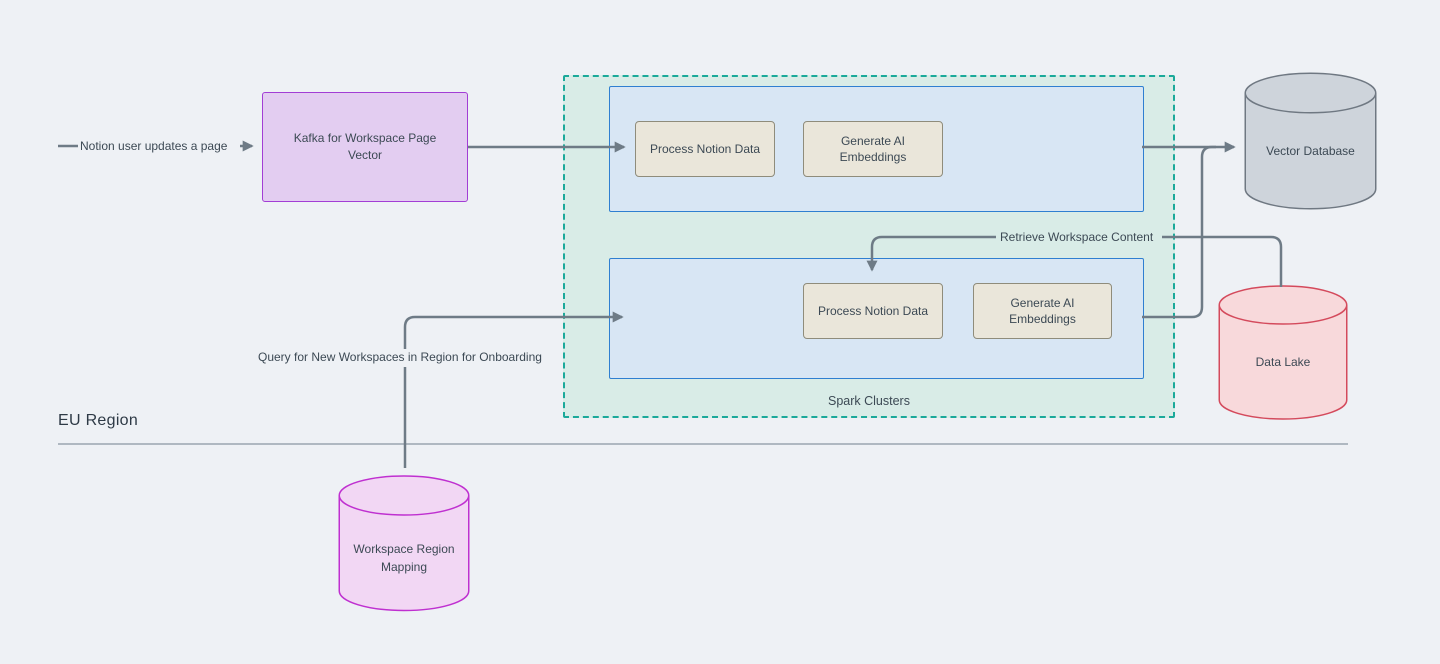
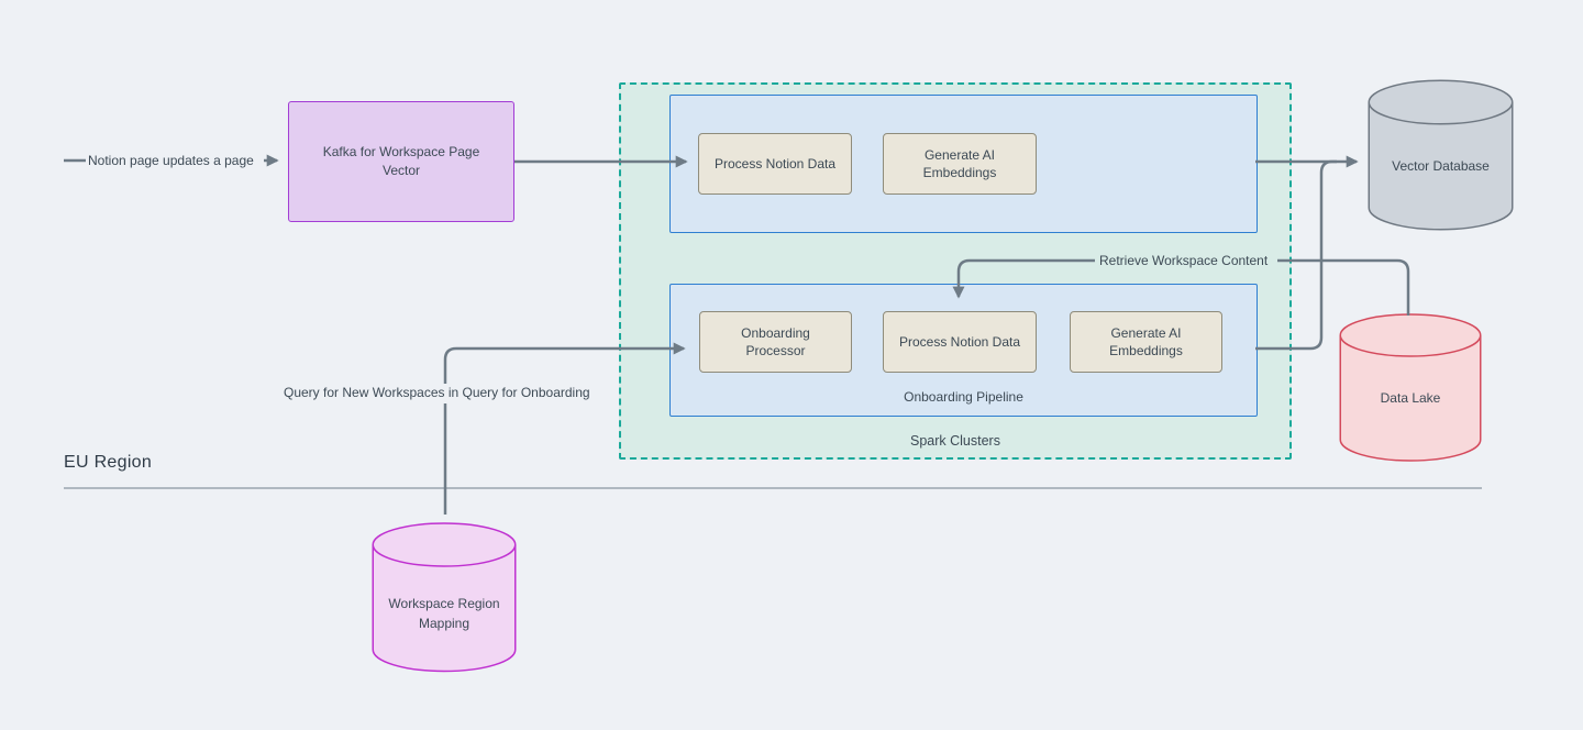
  EU Region
- Notion user updates a page
+ Notion page updates a page
  Kafka for Workspace Page Vector
  Process Notion Data
  Generate AI Embeddings
+ Onboarding Processor
  Process Notion Data
  Generate AI Embeddings
+ Onboarding Pipeline
  Spark Clusters
  Vector Database
  Data Lake
  Workspace Region Mapping
  Retrieve Workspace Content
- Query for New Workspaces in Region for Onboarding
+ Query for New Workspaces in Query for Onboarding
